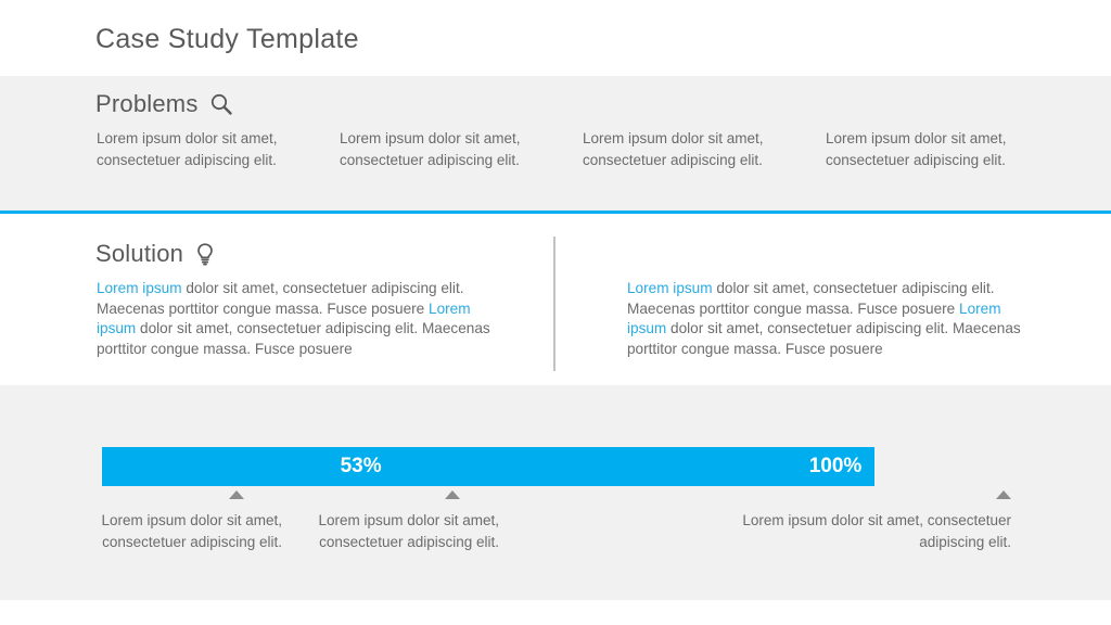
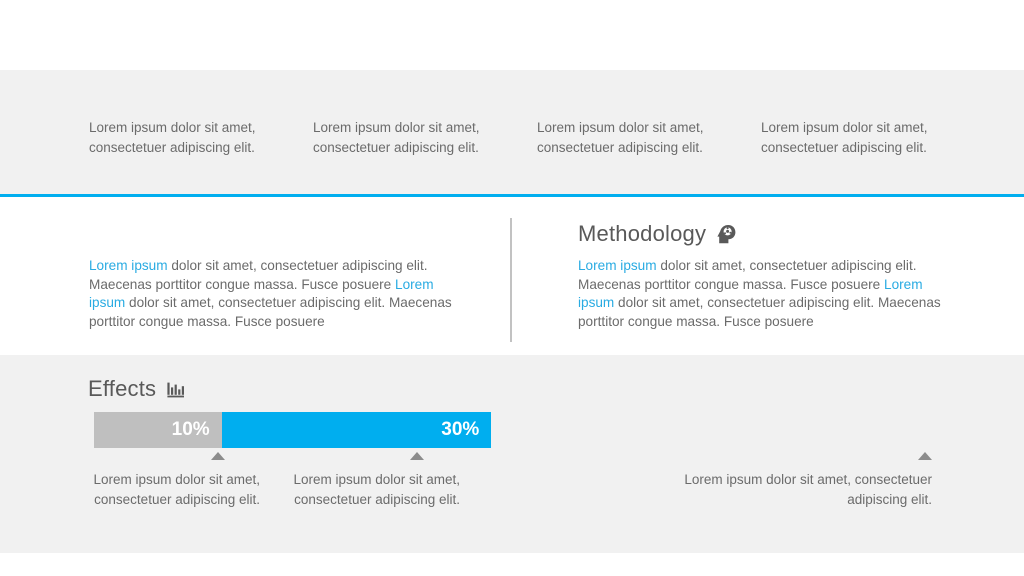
- Case Study Template
- Problems
  Lorem ipsum dolor sit amet, consectetuer adipiscing elit.
  Lorem ipsum dolor sit amet, consectetuer adipiscing elit.
  Lorem ipsum dolor sit amet, consectetuer adipiscing elit.
  Lorem ipsum dolor sit amet, consectetuer adipiscing elit.
- Solution
  Lorem ipsum dolor sit amet, consectetuer adipiscing elit. Maecenas porttitor congue massa. Fusce posuere Lorem ipsum dolor sit amet, consectetuer adipiscing elit. Maecenas porttitor congue massa. Fusce posuere
+ Methodology
  Lorem ipsum dolor sit amet, consectetuer adipiscing elit. Maecenas porttitor congue massa. Fusce posuere Lorem ipsum dolor sit amet, consectetuer adipiscing elit. Maecenas porttitor congue massa. Fusce posuere
+ Effects
+ 10%
- 53%
+ 30%
- 100%
  Lorem ipsum dolor sit amet, consectetuer adipiscing elit.
  Lorem ipsum dolor sit amet, consectetuer adipiscing elit.
  Lorem ipsum dolor sit amet, consectetuer adipiscing elit.
